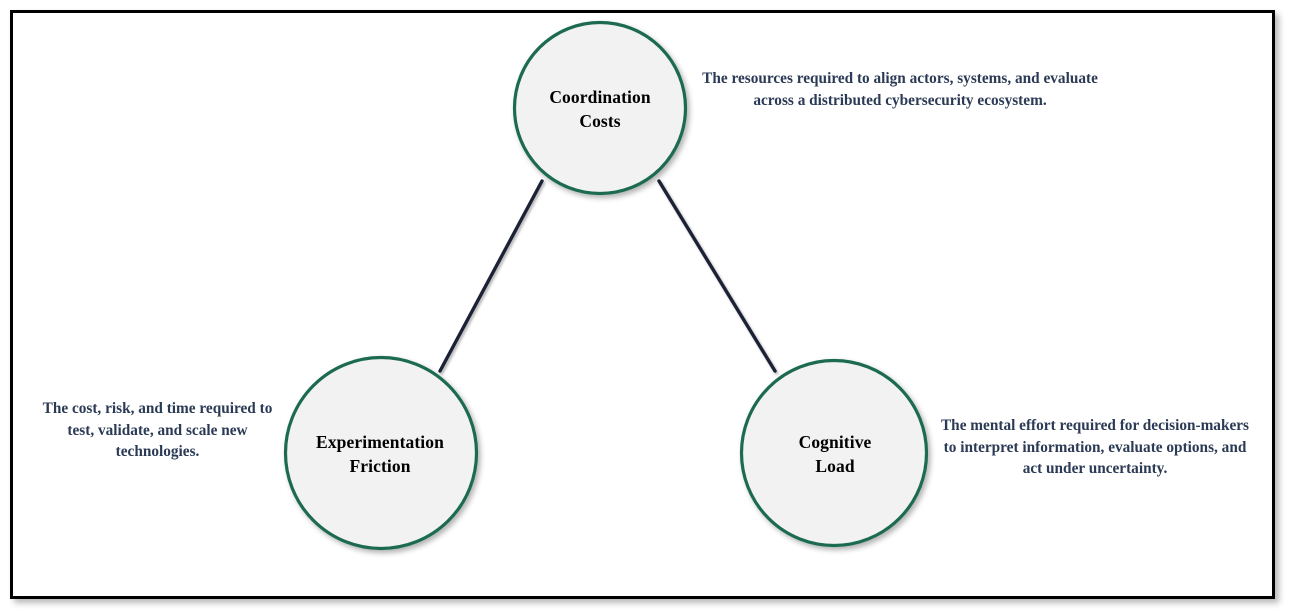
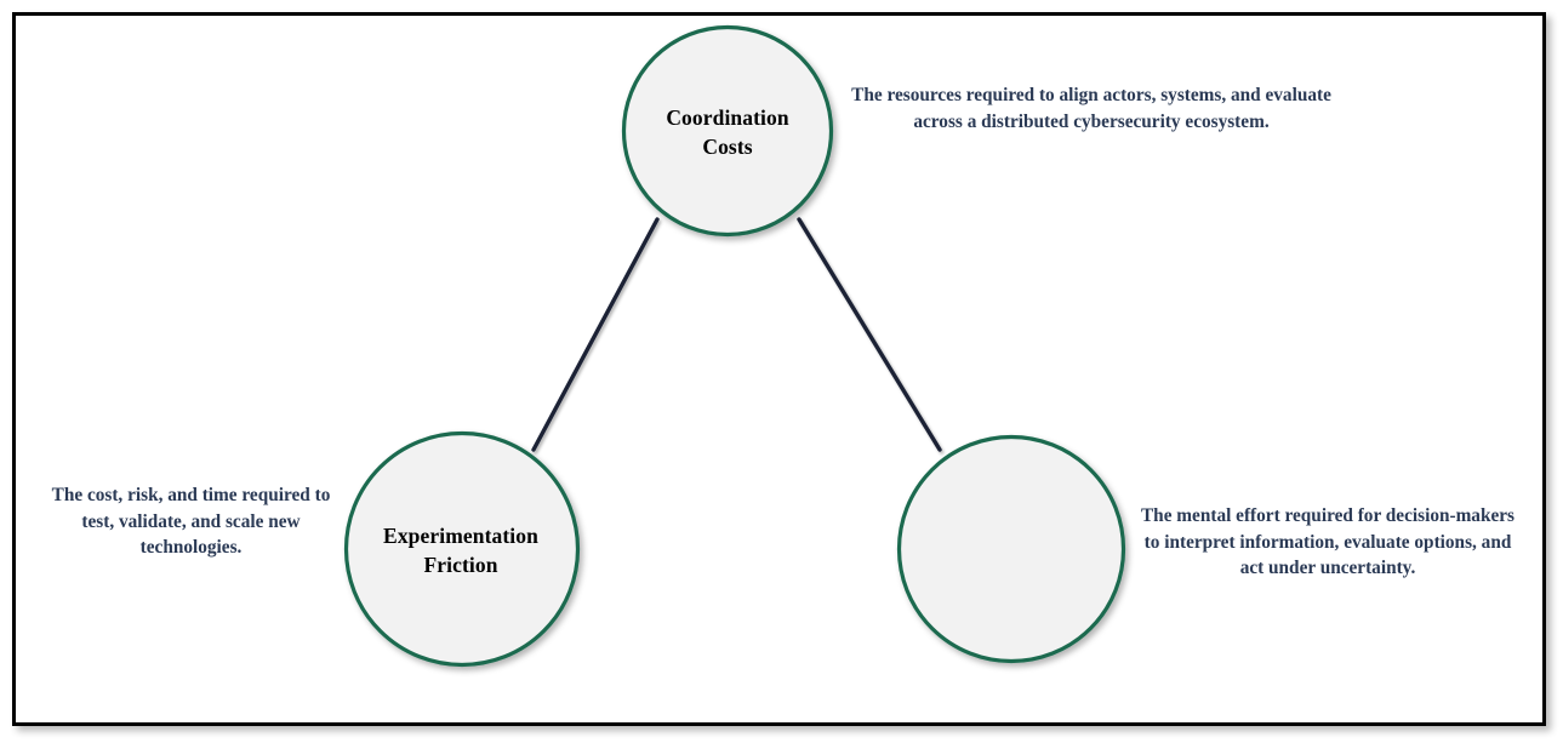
  Coordination
  Costs
  Experimentation
  Friction
- Cognitive
- Load
  The resources required to align actors, systems, and evaluate across a distributed cybersecurity ecosystem.
  The cost, risk, and time required to test, validate, and scale new technologies.
  The mental effort required for decision-makers to interpret information, evaluate options, and act under uncertainty.
